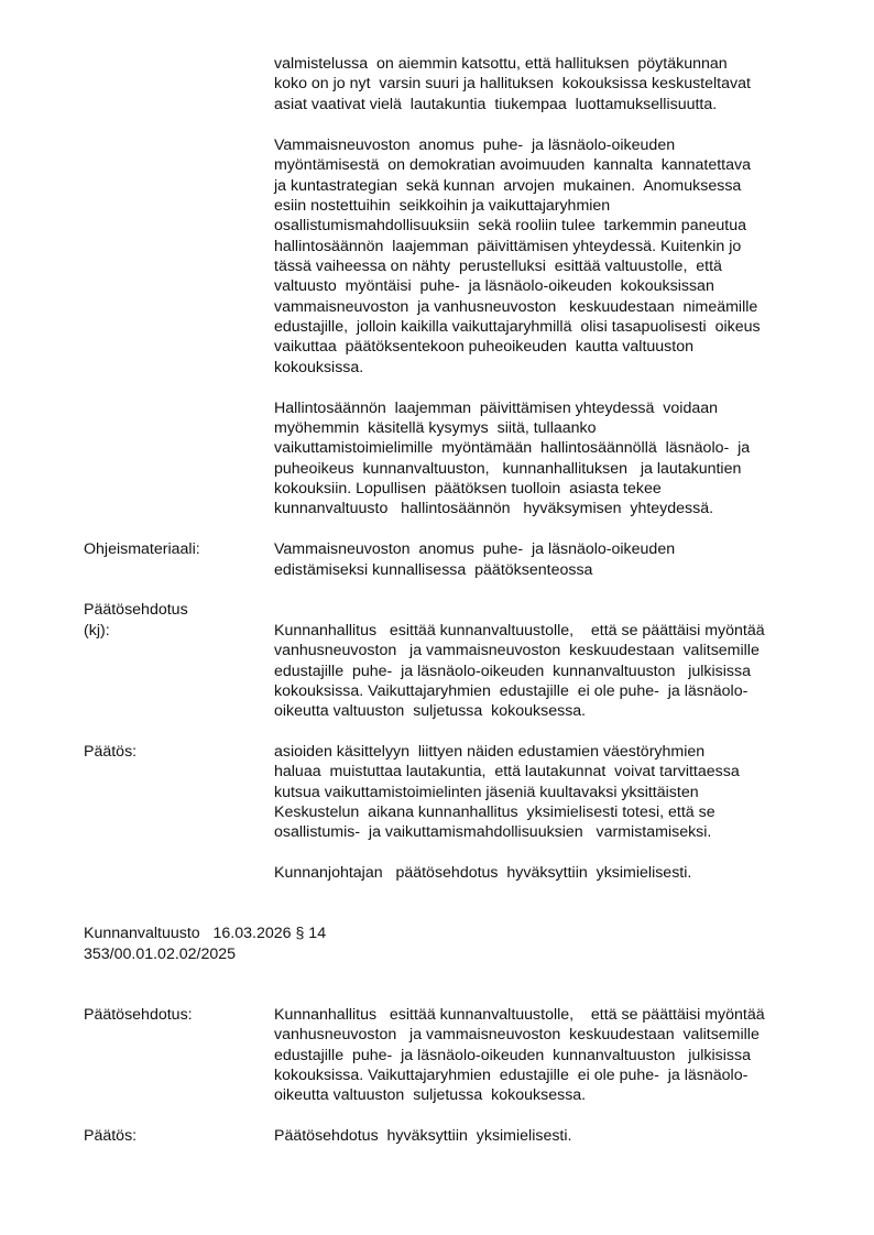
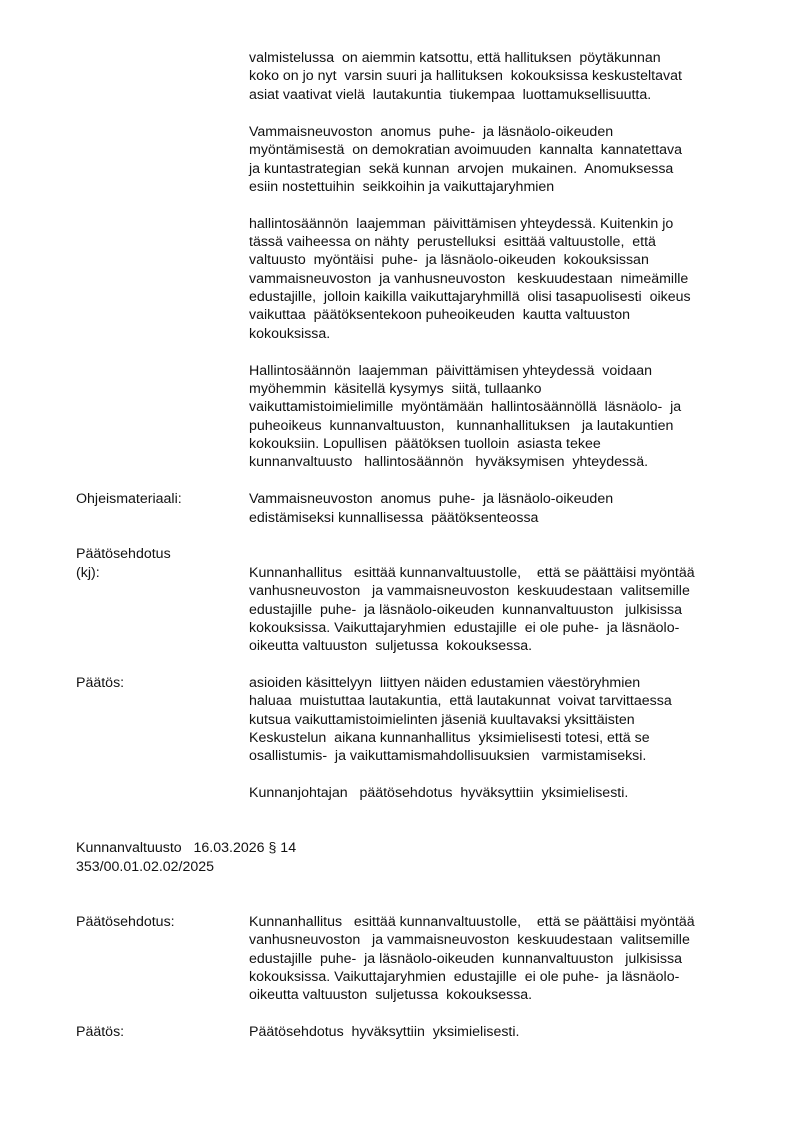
  valmistelussa on aiemmin katsottu, että hallituksen pöytäkunnan
  koko on jo nyt varsin suuri ja hallituksen kokouksissa keskusteltavat
  asiat vaativat vielä lautakuntia tiukempaa luottamuksellisuutta.
  Vammaisneuvoston anomus puhe- ja läsnäolo-oikeuden
  myöntämisestä on demokratian avoimuuden kannalta kannatettava
  ja kuntastrategian sekä kunnan arvojen mukainen. Anomuksessa
  esiin nostettuihin seikkoihin ja vaikuttajaryhmien
- osallistumismahdollisuuksiin sekä rooliin tulee tarkemmin paneutua
  hallintosäännön laajemman päivittämisen yhteydessä. Kuitenkin jo
  tässä vaiheessa on nähty perustelluksi esittää valtuustolle, että
  valtuusto myöntäisi puhe- ja läsnäolo-oikeuden kokouksissan
  vammaisneuvoston ja vanhusneuvoston keskuudestaan nimeämille
  edustajille, jolloin kaikilla vaikuttajaryhmillä olisi tasapuolisesti oikeus
  vaikuttaa päätöksentekoon puheoikeuden kautta valtuuston
  kokouksissa.
  Hallintosäännön laajemman päivittämisen yhteydessä voidaan
  myöhemmin käsitellä kysymys siitä, tullaanko
  vaikuttamistoimielimille myöntämään hallintosäännöllä läsnäolo- ja
  puheoikeus kunnanvaltuuston, kunnanhallituksen ja lautakuntien
  kokouksiin. Lopullisen päätöksen tuolloin asiasta tekee
  kunnanvaltuusto hallintosäännön hyväksymisen yhteydessä.
  Ohjeismateriaali:
  Vammaisneuvoston anomus puhe- ja läsnäolo-oikeuden
  edistämiseksi kunnallisessa päätöksenteossa
  Päätösehdotus
  (kj):
  Kunnanhallitus esittää kunnanvaltuustolle, että se päättäisi myöntää
  vanhusneuvoston ja vammaisneuvoston keskuudestaan valitsemille
  edustajille puhe- ja läsnäolo-oikeuden kunnanvaltuuston julkisissa
  kokouksissa. Vaikuttajaryhmien edustajille ei ole puhe- ja läsnäolo-
  oikeutta valtuuston suljetussa kokouksessa.
  Päätös:
  asioiden käsittelyyn liittyen näiden edustamien väestöryhmien
  haluaa muistuttaa lautakuntia, että lautakunnat voivat tarvittaessa
  kutsua vaikuttamistoimielinten jäseniä kuultavaksi yksittäisten
  Keskustelun aikana kunnanhallitus yksimielisesti totesi, että se
  osallistumis- ja vaikuttamismahdollisuuksien varmistamiseksi.
  Kunnanjohtajan päätösehdotus hyväksyttiin yksimielisesti.
  Kunnanvaltuusto 16.03.2026 § 14
  353/00.01.02.02/2025
  Päätösehdotus:
  Kunnanhallitus esittää kunnanvaltuustolle, että se päättäisi myöntää
  vanhusneuvoston ja vammaisneuvoston keskuudestaan valitsemille
  edustajille puhe- ja läsnäolo-oikeuden kunnanvaltuuston julkisissa
  kokouksissa. Vaikuttajaryhmien edustajille ei ole puhe- ja läsnäolo-
  oikeutta valtuuston suljetussa kokouksessa.
  Päätös:
  Päätösehdotus hyväksyttiin yksimielisesti.
